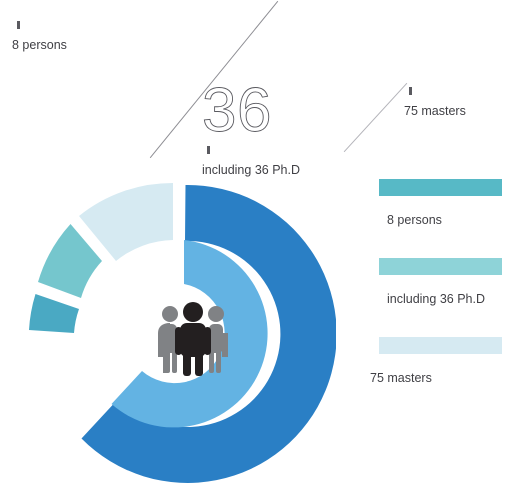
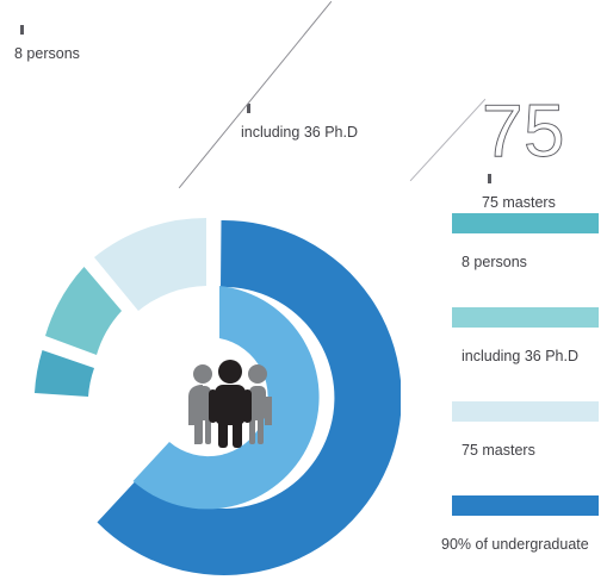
  8 persons
- 36
  including 36 Ph.D
+ 75
  75 masters
  8 persons
  including 36 Ph.D
  75 masters
+ 90% of undergraduate
